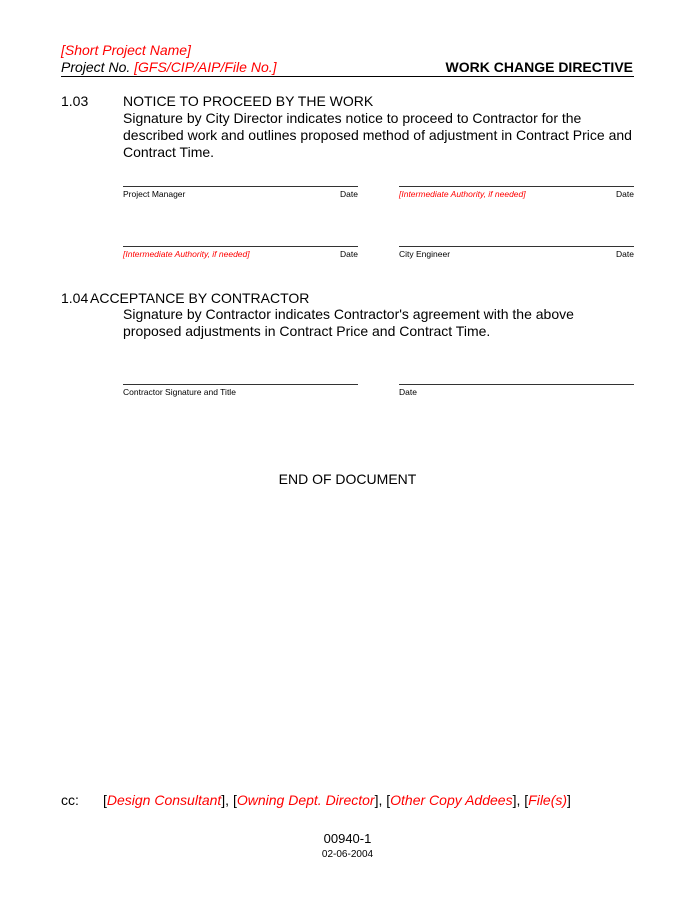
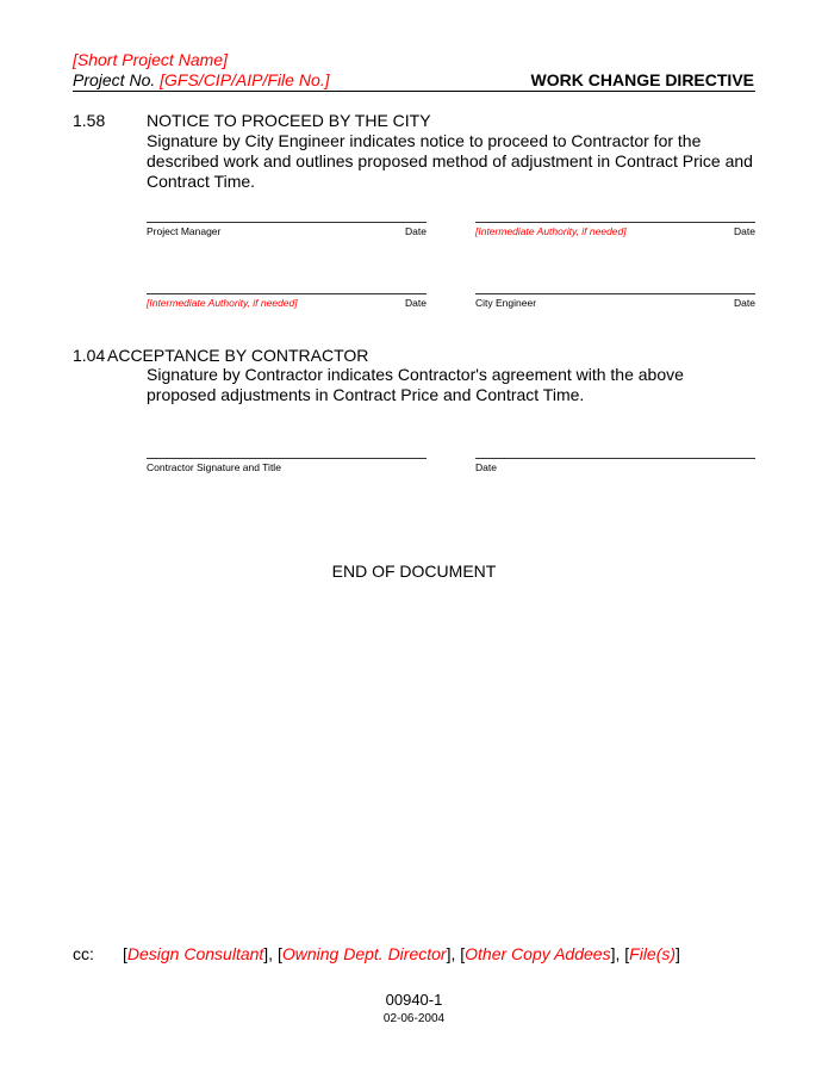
  [Short Project Name]
  Project No. [GFS/CIP/AIP/File No.]
  WORK CHANGE DIRECTIVE
- 1.03
+ 1.58
- NOTICE TO PROCEED BY THE WORK
+ NOTICE TO PROCEED BY THE CITY
- Signature by City Director indicates notice to proceed to Contractor for the described work and outlines proposed method of adjustment in Contract Price and Contract Time.
+ Signature by City Engineer indicates notice to proceed to Contractor for the described work and outlines proposed method of adjustment in Contract Price and Contract Time.
  Project Manager
  Date
  [Intermediate Authority, if needed]
  Date
  [Intermediate Authority, if needed]
  Date
  City Engineer
  Date
  1.04
  ACCEPTANCE BY CONTRACTOR
  Signature by Contractor indicates Contractor's agreement with the above proposed adjustments in Contract Price and Contract Time.
  Contractor Signature and Title
  Date
  END OF DOCUMENT
  cc:
  [Design Consultant], [Owning Dept. Director], [Other Copy Addees], [File(s)]
  00940-1
  02-06-2004
